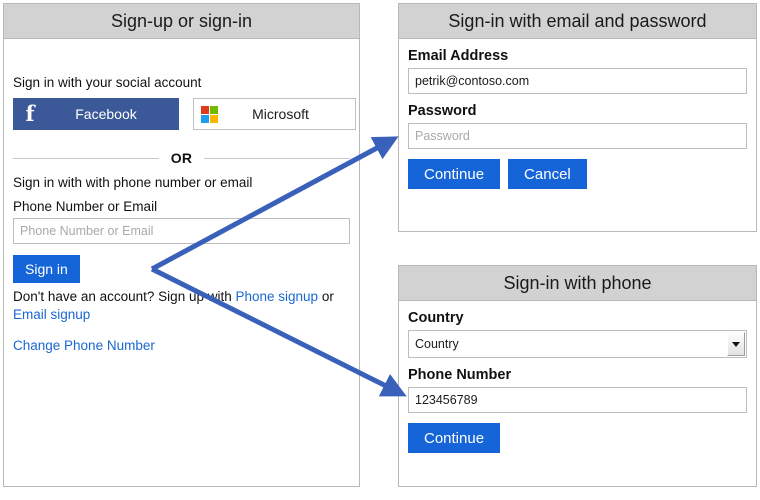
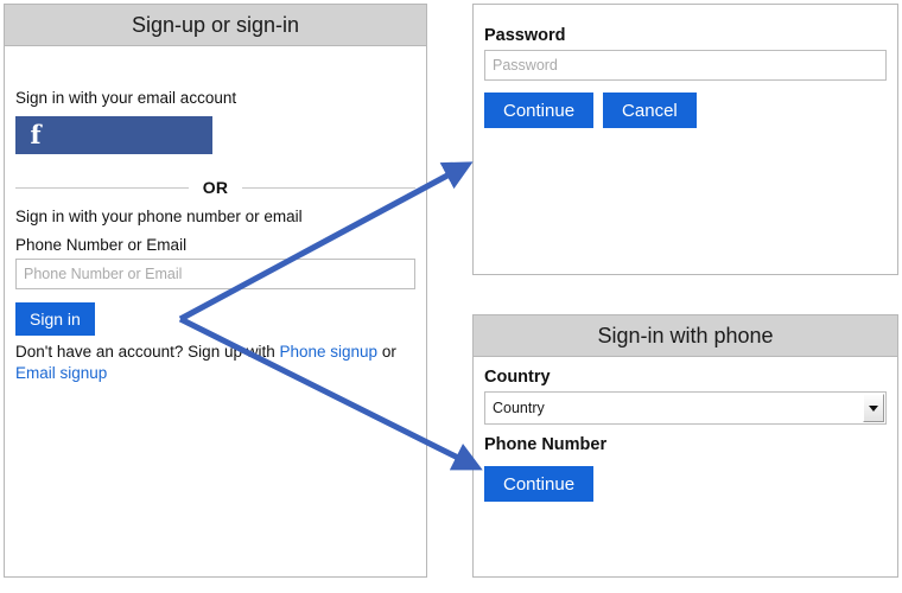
  Sign-up or sign-in
- Sign in with your social account
+ Sign in with your email account
  f
- Facebook
- Microsoft
  OR
- Sign in with with phone number or email
+ Sign in with your phone number or email
  Phone Number or Email
  Phone Number or Email
  Sign in
  Don't have an account? Sign upith Phone signup or Email signup
- Change Phone Number
- Sign-in with email and password
- Email Address
- petrik@contoso.com
  Password
  Password
  Continue
  Cancel
  Sign-in with phone
  Country
  Country
  Phone Number
- 123456789
  Continue
